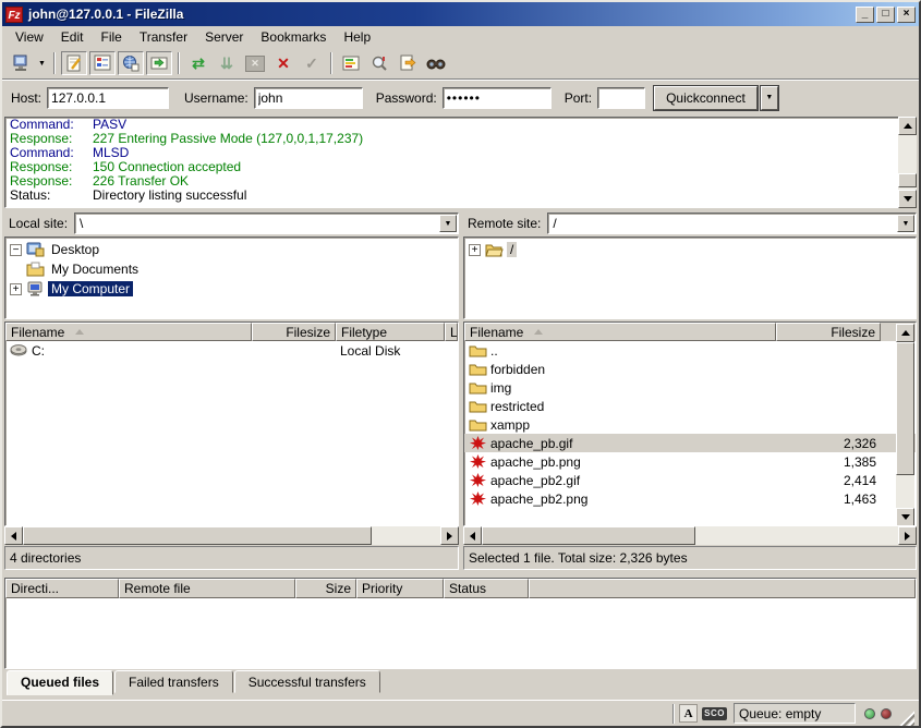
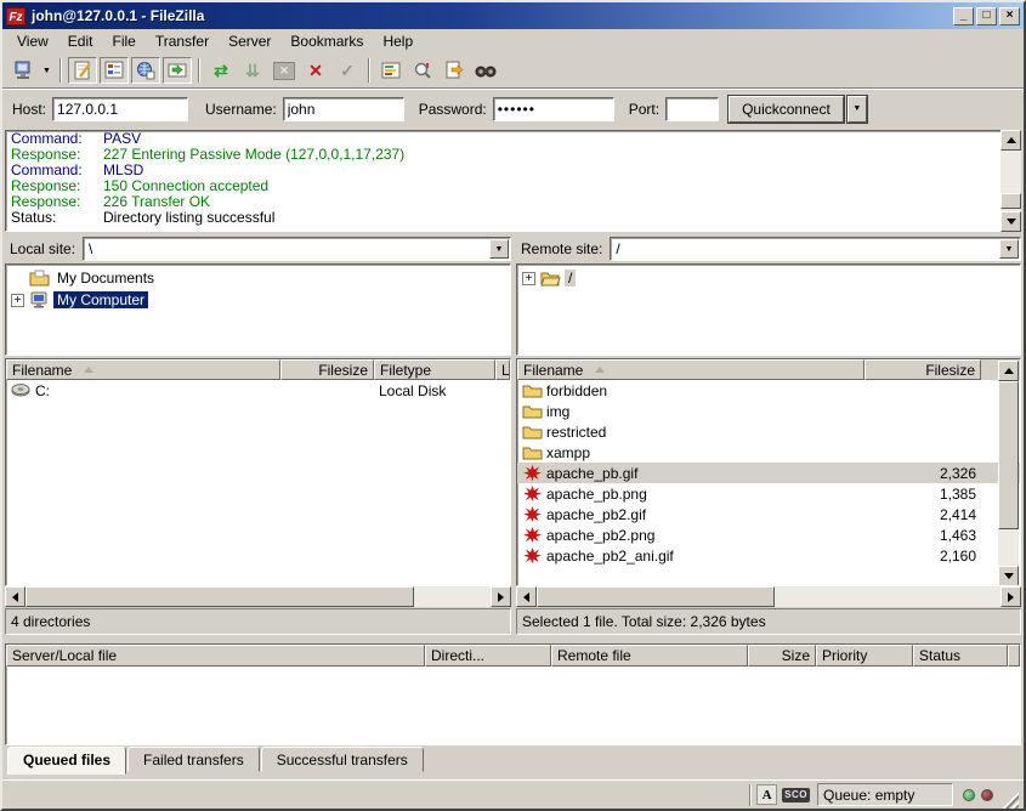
  Fz
  john@127.0.0.1 - FileZilla
  _
  □
  ×
  View
  Edit
  File
  Transfer
  Server
  Bookmarks
  Help
  ⇄
  ⇊
  ✕
  ✕
  ✓
  Host:
  127.0.0.1
  Username:
  john
  Password:
  ••••••
  Port:
  Quickconnect
  Command:
  PASV
  Response:
  227 Entering Passive Mode (127,0,0,1,17,237)
  Command:
  MLSD
  Response:
  150 Connection accepted
  Response:
  226 Transfer OK
  Status:
  Directory listing successful
  Local site:
  \
  Remote site:
  /
- −
- Desktop
  My Documents
  +
  My Computer
  +
  /
  Filename
  Filesize
  Filetype
  L
  C:
  Local Disk
  Filename
  Filesize
- ..
  forbidden
  img
  restricted
  xampp
  apache_pb.gif
  2,326
  apache_pb.png
  1,385
  apache_pb2.gif
  2,414
  apache_pb2.png
  1,463
+ apache_pb2_ani.gif
+ 2,160
  4 directories
  Selected 1 file. Total size: 2,326 bytes
+ Server/Local file
  Directi...
  Remote file
  Size
  Priority
  Status
  Queued files
  Failed transfers
  Successful transfers
  A
  SCO
  Queue: empty
